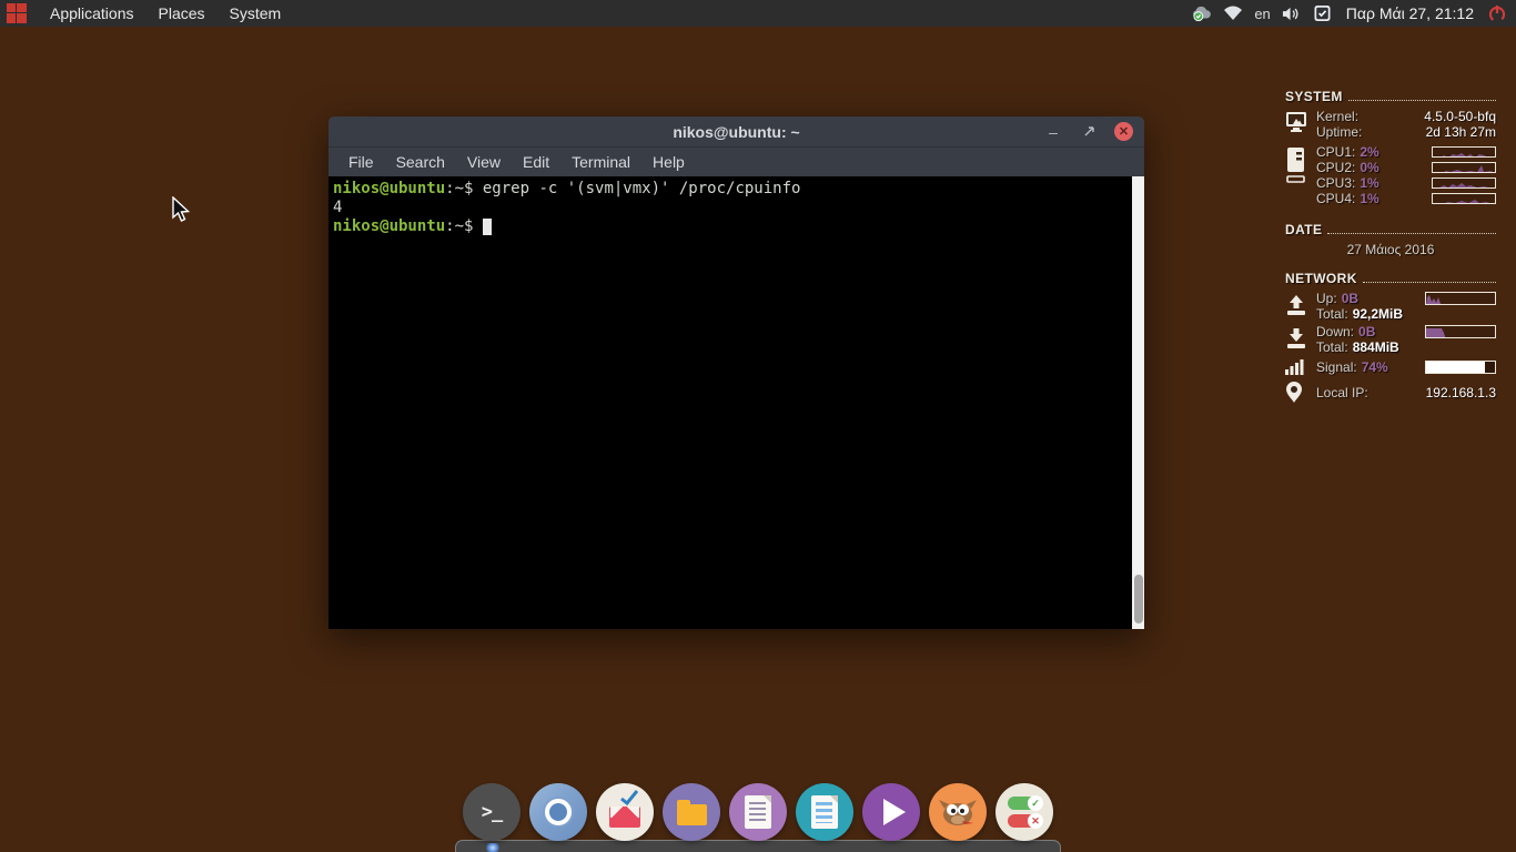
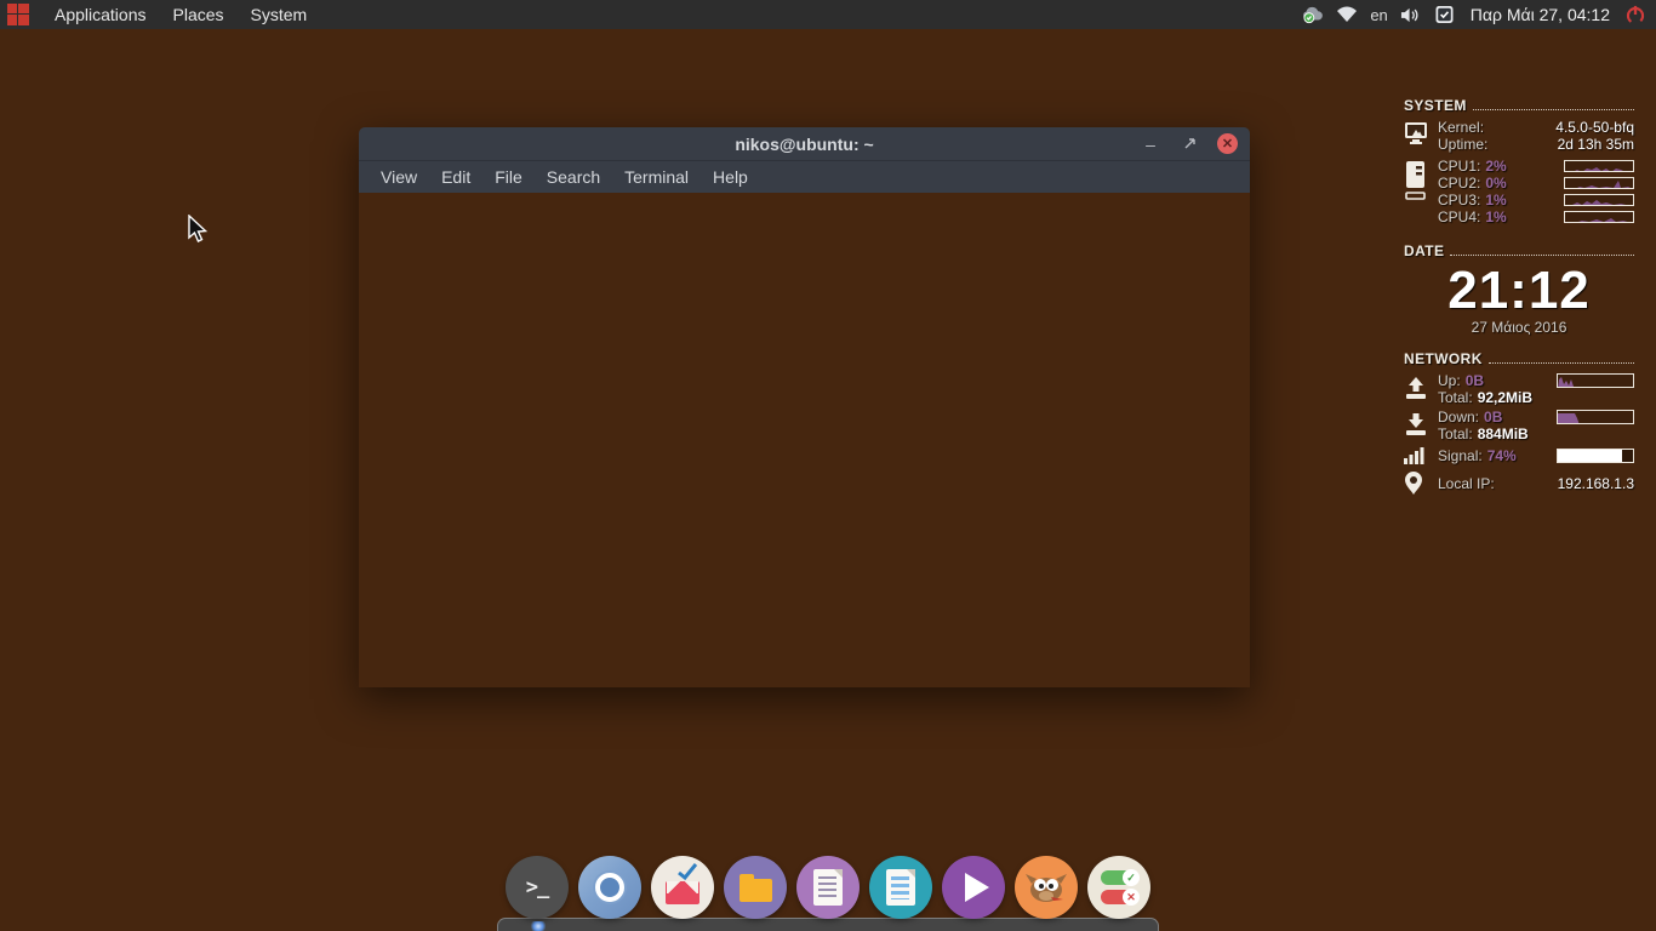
  Applications
  Places
  System
  en
- Παρ Μάι 27, 21:12
+ Παρ Μάι 27, 04:12
  nikos@ubuntu: ~
  –
  ✕
- File
+ View
- Search
+ Edit
- View
+ File
- Edit
+ Search
  Terminal
  Help
- nikos@ubuntu:~$ egrep -c '(svm|vmx)' /proc/cpuinfo
- 4
- nikos@ubuntu:~$
  SYSTEM
  Kernel:
  4.5.0-50-bfq
  Uptime:
- 2d 13h 27m
+ 2d 13h 35m
  CPU1:
  2%
  CPU2:
  0%
  CPU3:
  1%
  CPU4:
  1%
  DATE
+ 21:12
  27 Μάιος 2016
  NETWORK
  Up:
  0B
  Total:
  92,2MiB
  Down:
  0B
  Total:
  884MiB
  Signal:
  74%
  Local IP:
  192.168.1.3
  >_
  ✓
  ✕
